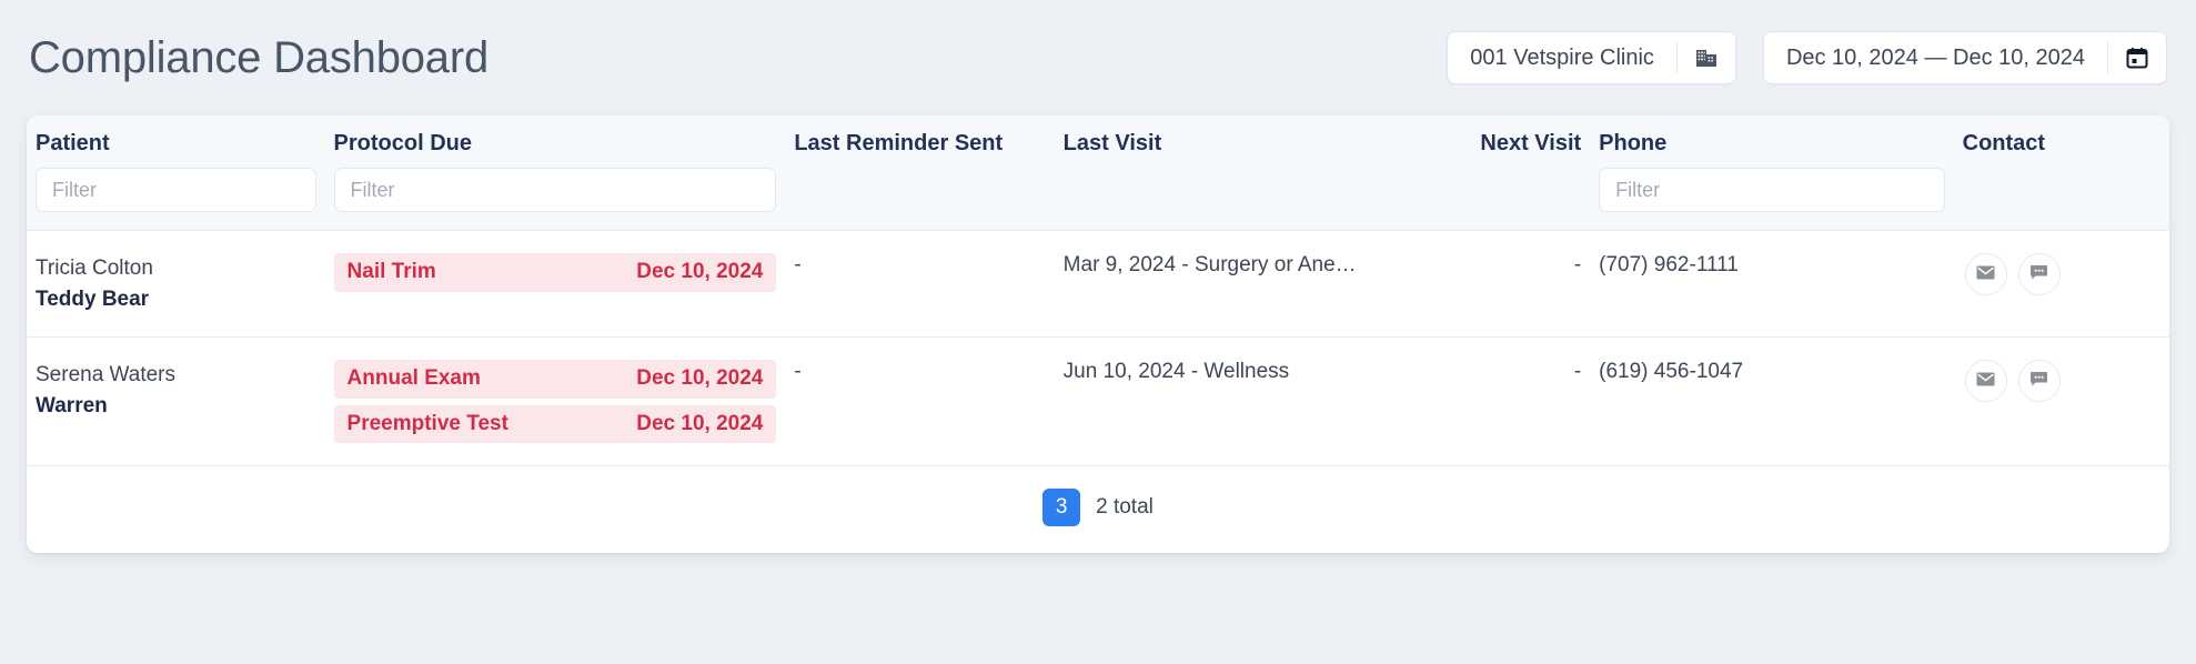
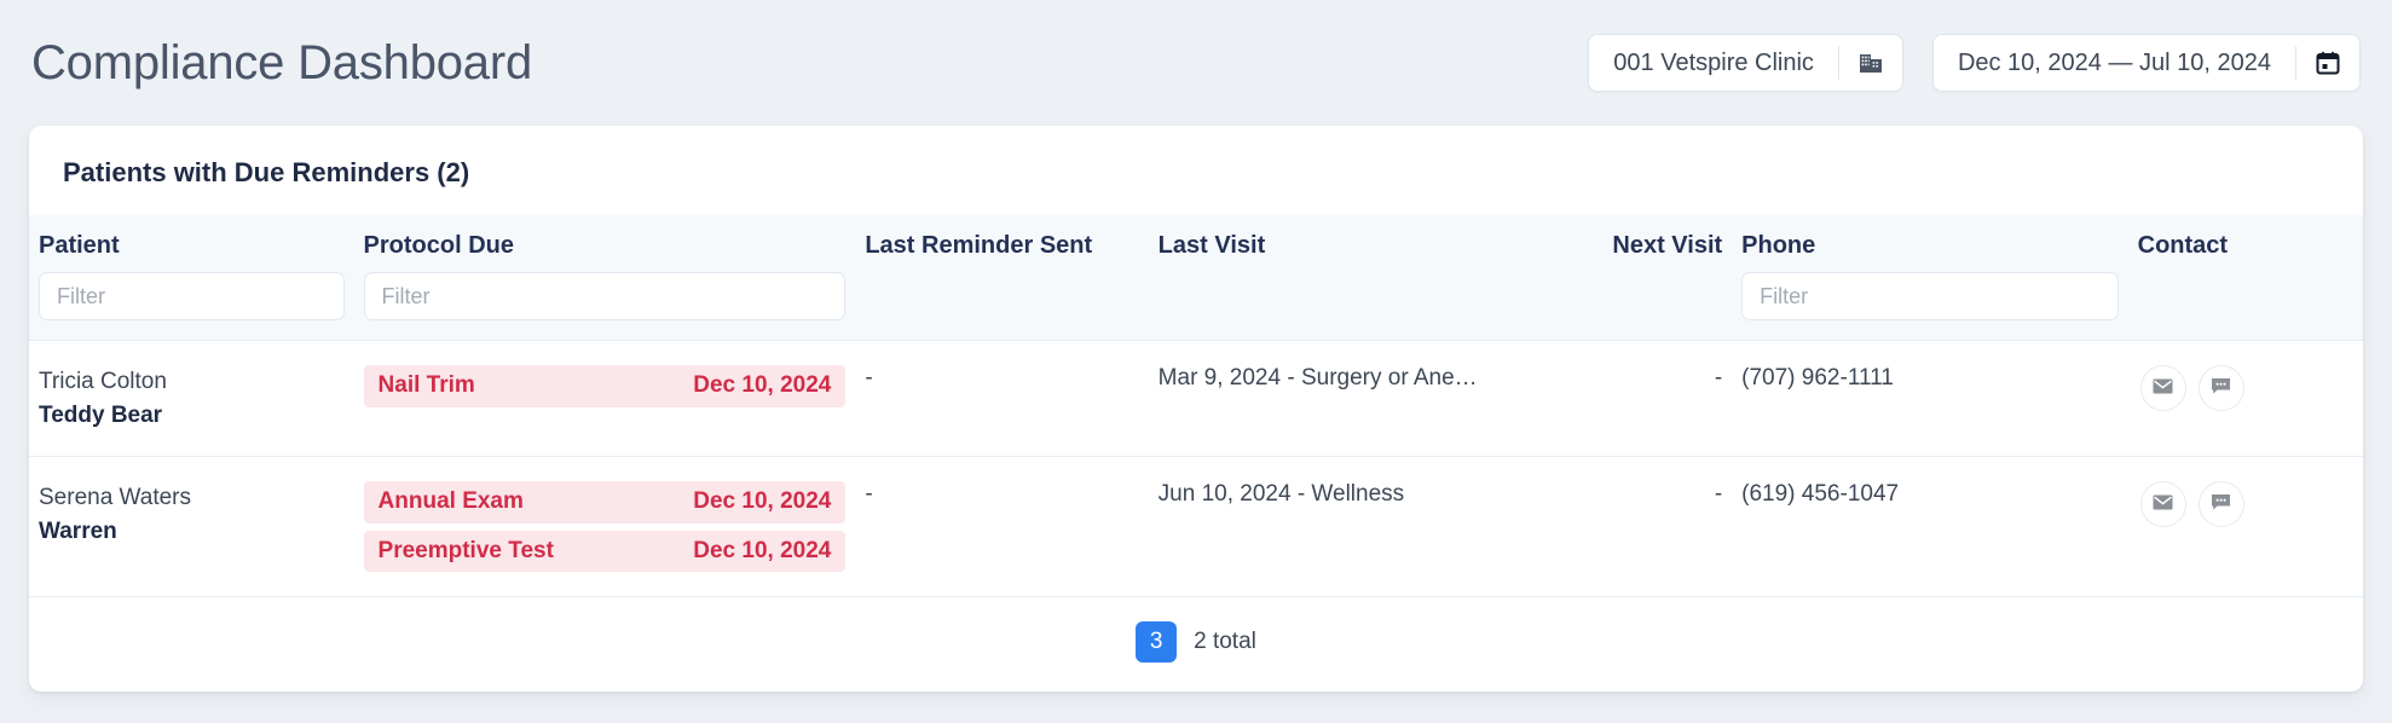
  Compliance Dashboard
  001 Vetspire Clinic
- Dec 10, 2024 — Dec 10, 2024
+ Dec 10, 2024 — Jul 10, 2024
+ Patients with Due Reminders (2)
  Patient	Protocol Due	Last Reminder Sent	Last Visit	Next Visit	Phone	Contact
  Filter	Filter				Filter
  Tricia Colton Teddy Bear	Nail Trim Dec 10, 2024	-	Mar 9, 2024 - Surgery or Ane…	-	(707) 962-1111
  Serena Waters Warren	Annual Exam Dec 10, 2024 Preemptive Test Dec 10, 2024	-	Jun 10, 2024 - Wellness	-	(619) 456-1047
  3
  2 total
